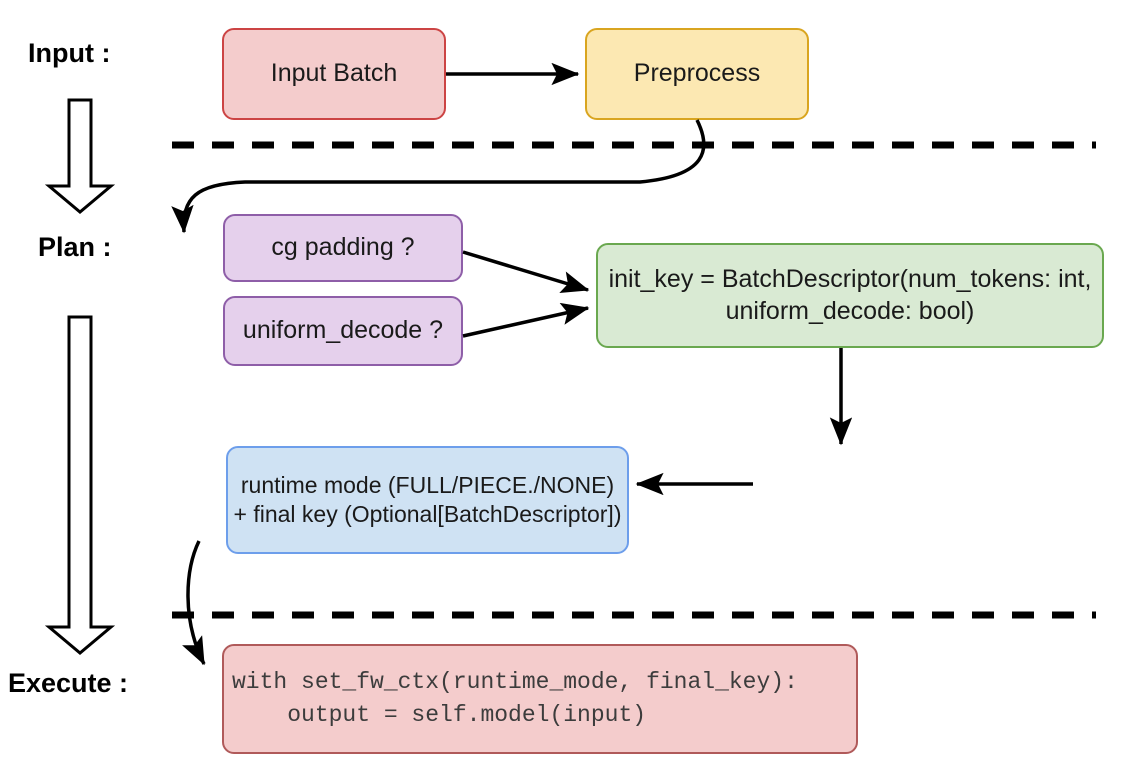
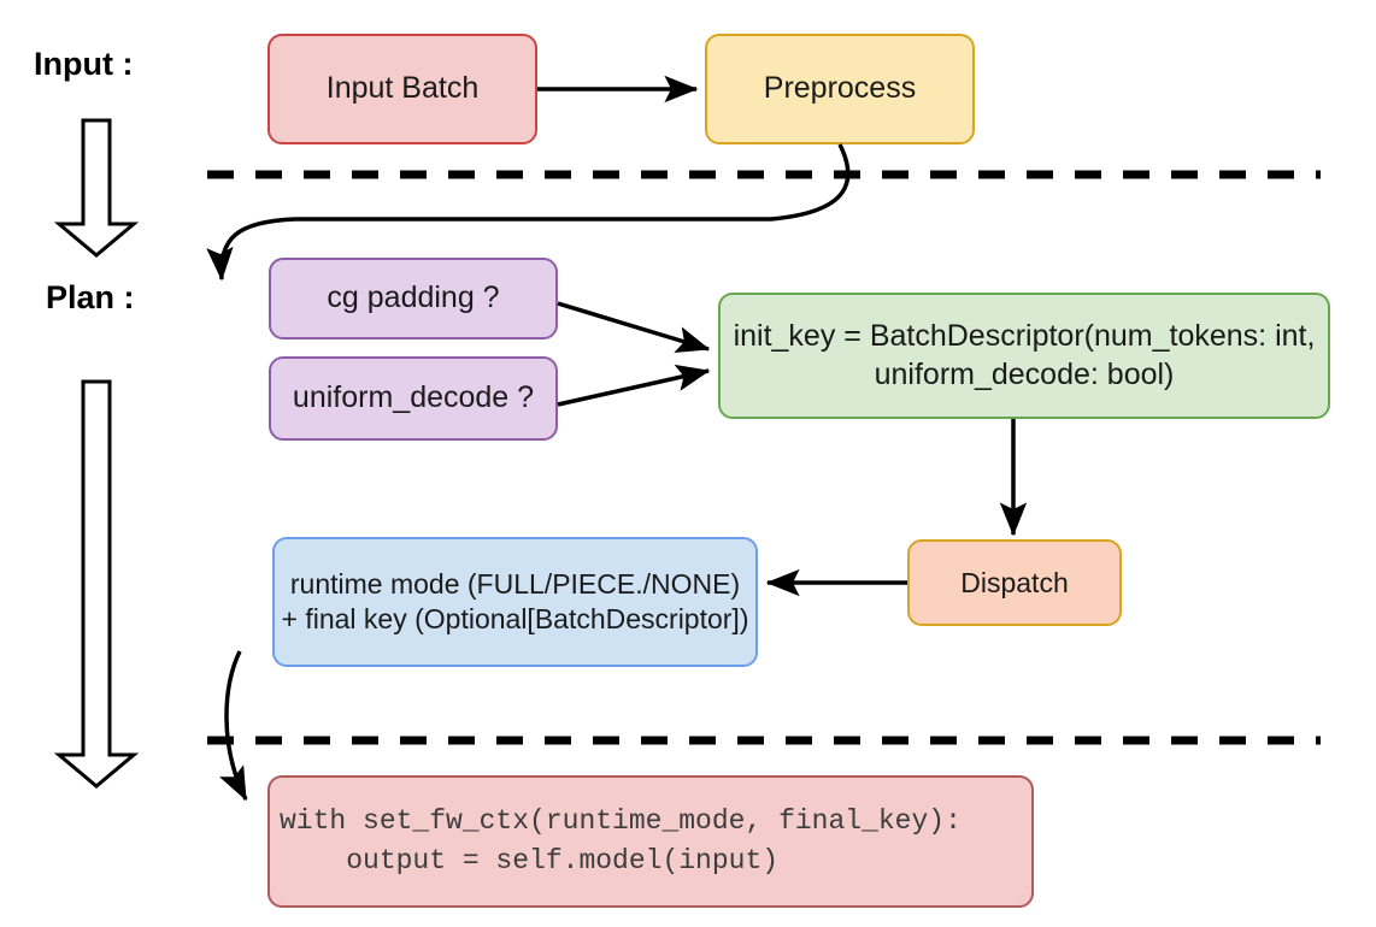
  Input :
  Plan :
- Execute :
  Input Batch
  Preprocess
  cg padding ?
  uniform_decode ?
  init_key = BatchDescriptor(num_tokens: int,
  uniform_decode: bool)
+ Dispatch
  runtime mode (FULL/PIECE./NONE)
  + final key (Optional[BatchDescriptor])
  with set_fw_ctx(runtime_mode, final_key):
  output = self.model(input)
